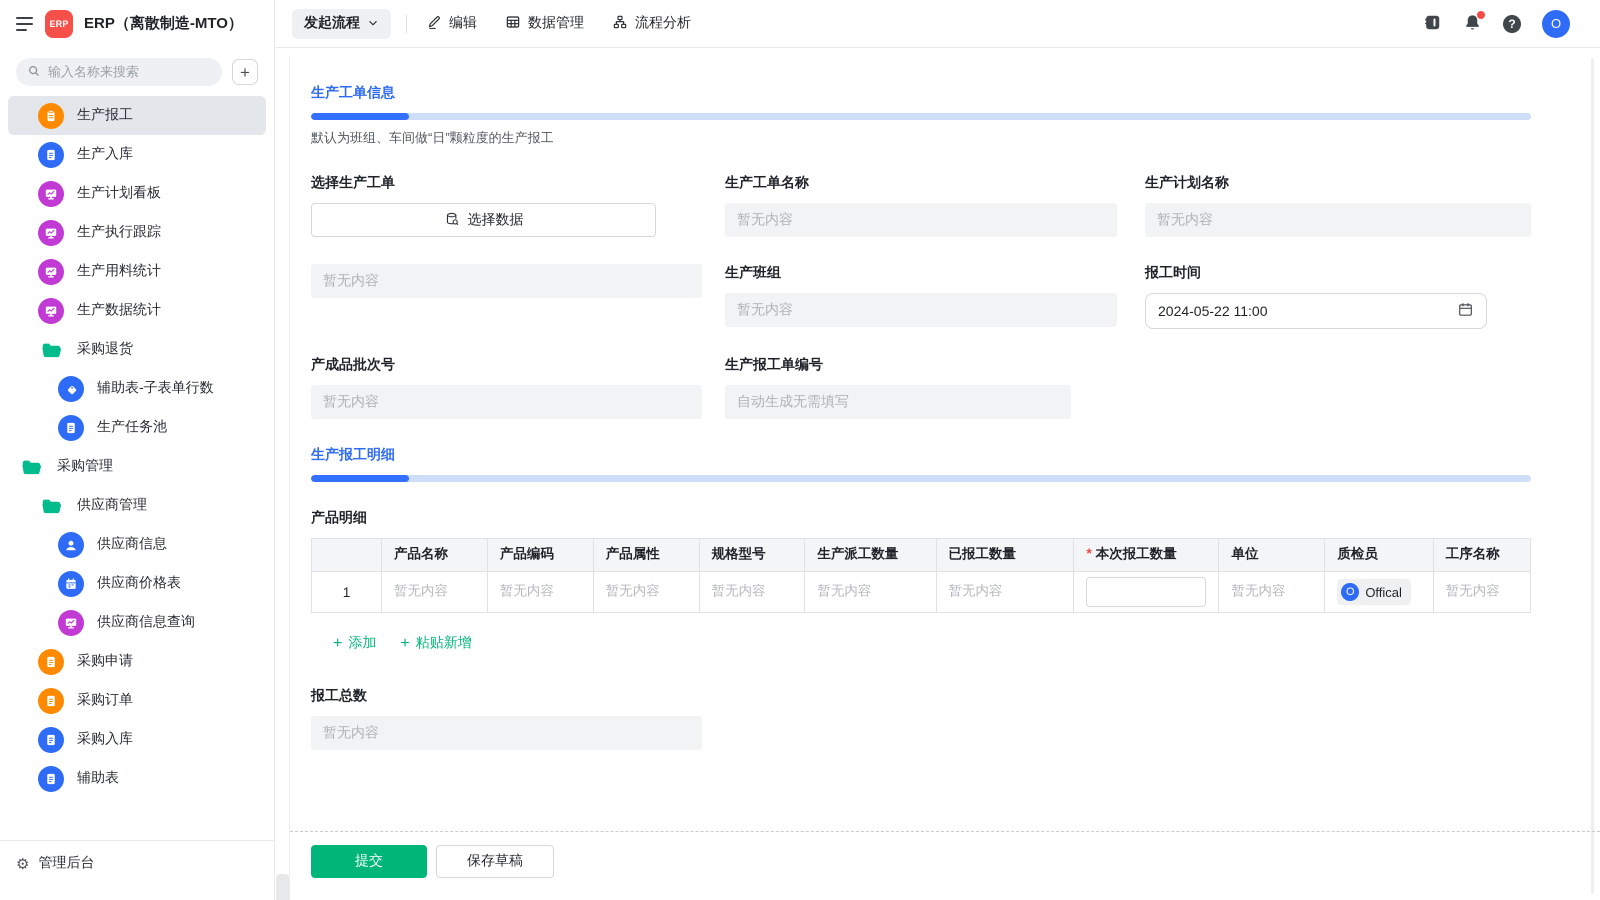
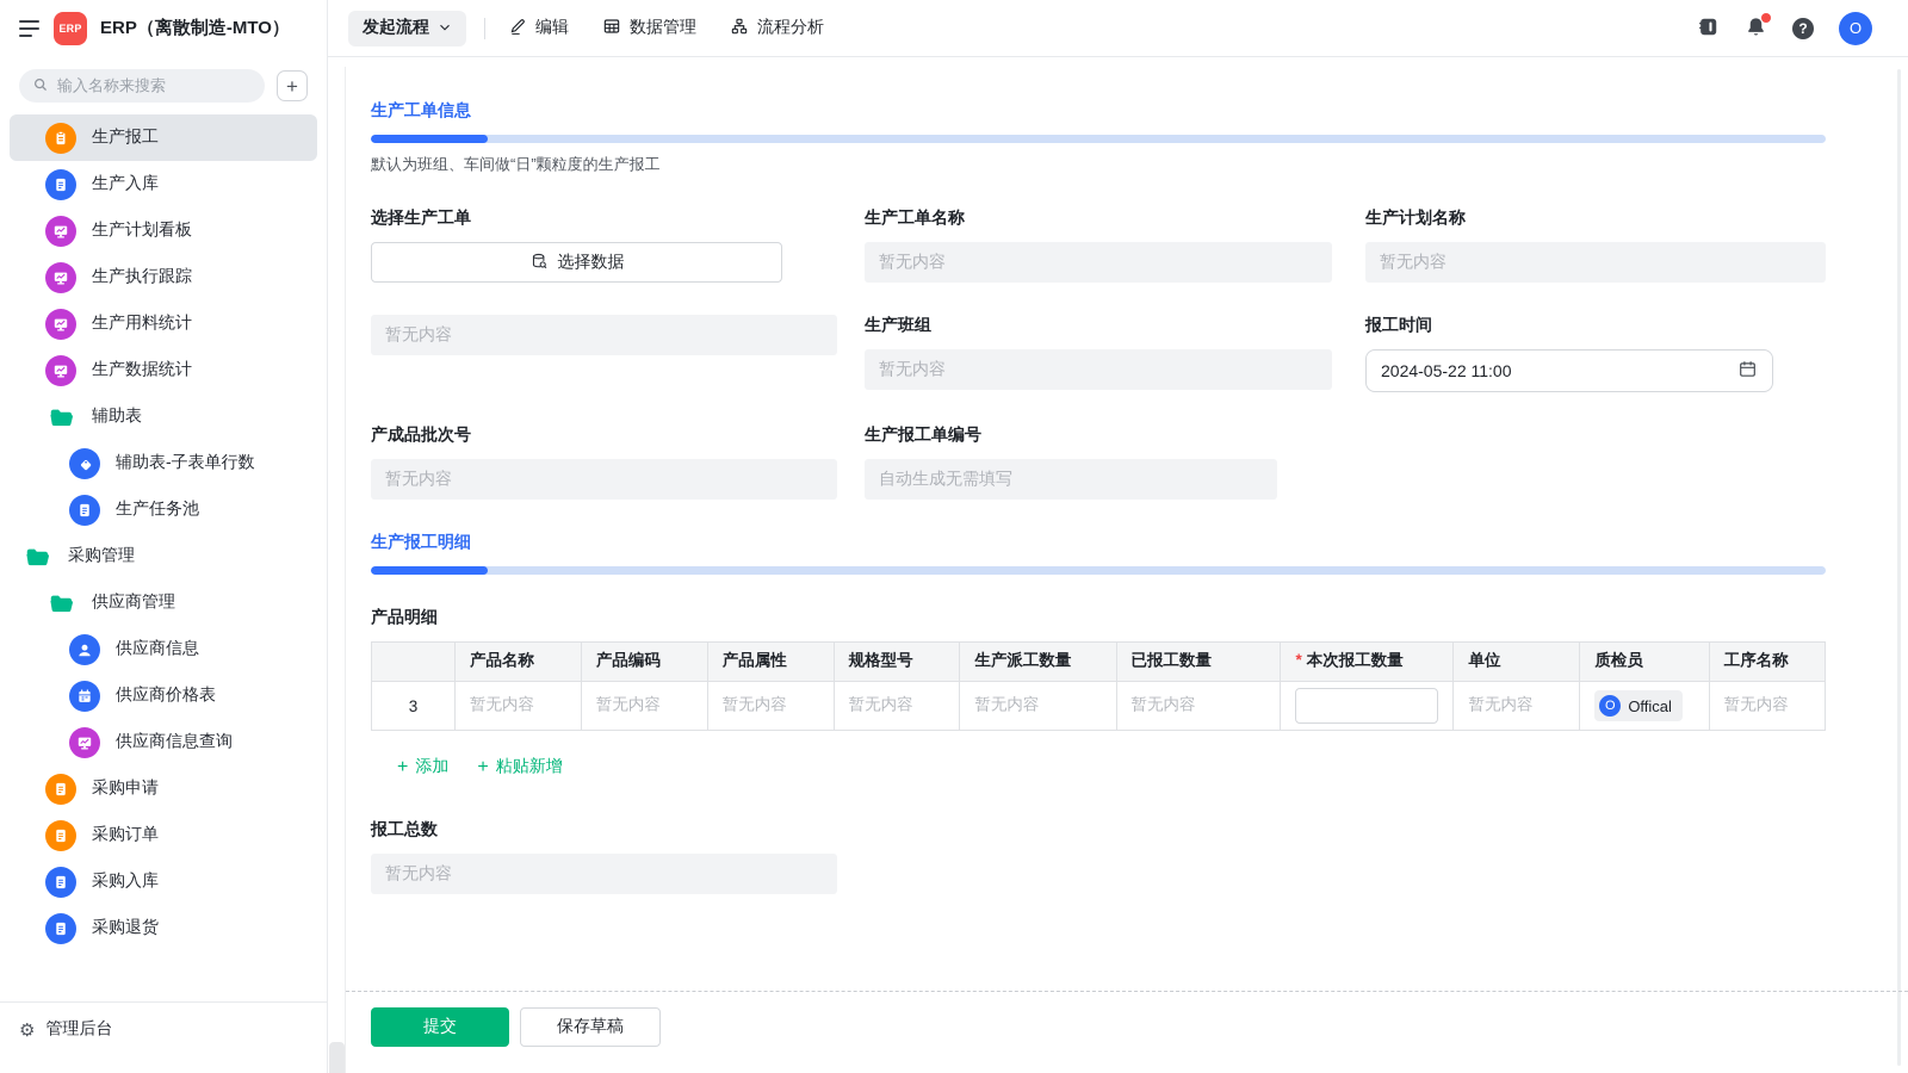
  ERP
  ERP（离散制造-MTO）
  输入名称来搜索
  +
  生产报工
  生产入库
  生产计划看板
  生产执行跟踪
  生产用料统计
  生产数据统计
- 采购退货
+ 辅助表
  辅助表-子表单行数
  生产任务池
  采购管理
  供应商管理
  供应商信息
  供应商价格表
  供应商信息查询
  采购申请
  采购订单
  采购入库
- 辅助表
+ 采购退货
  ⚙
  管理后台
  发起流程
  编辑
  数据管理
  流程分析
  ?
  O
  生产工单信息
  默认为班组、车间做“日”颗粒度的生产报工
  选择生产工单
  选择数据
  生产工单名称
  暂无内容
  生产计划名称
  暂无内容
  暂无内容
  生产班组
  暂无内容
  报工时间
  2024-05-22 11:00
  产成品批次号
  暂无内容
  生产报工单编号
  自动生成无需填写
  生产报工明细
  产品明细
  	产品名称	产品编码	产品属性	规格型号	生产派工数量	已报工数量	* 本次报工数量	单位	质检员	工序名称
- 1	暂无内容	暂无内容	暂无内容	暂无内容	暂无内容	暂无内容		暂无内容	O Offical	暂无内容
+ 3	暂无内容	暂无内容	暂无内容	暂无内容	暂无内容	暂无内容		暂无内容	O Offical	暂无内容
  +
  添加
  +
  粘贴新增
  报工总数
  暂无内容
  提交
  保存草稿
